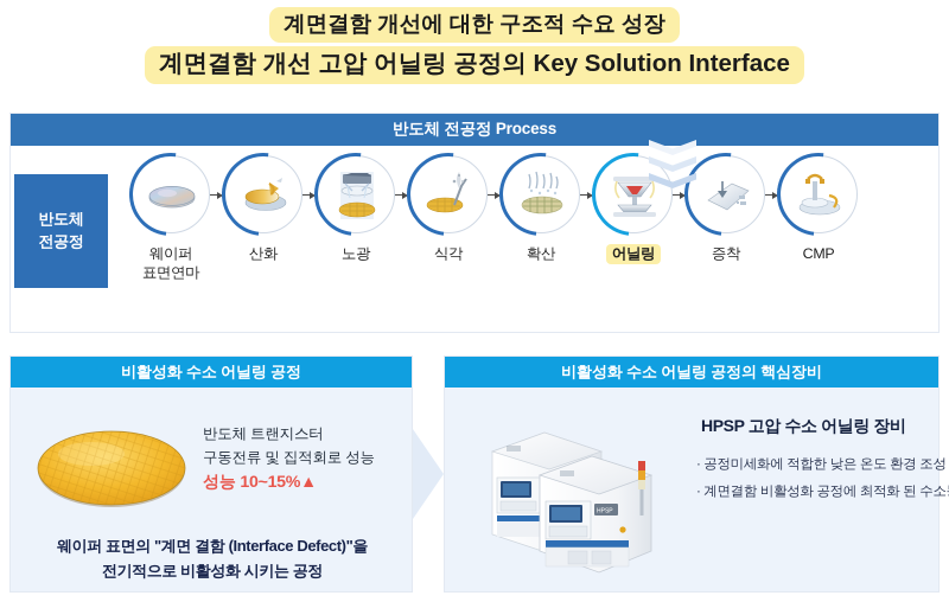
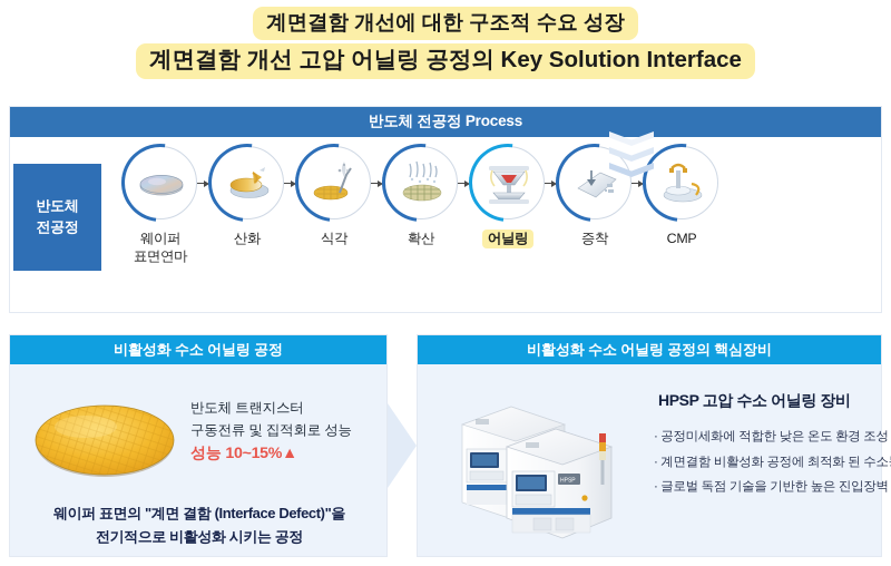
  계면결함 개선에 대한 구조적 수요 성장
  계면결함 개선 고압 어닐링 공정의 Key Solution Interface
  반도체 전공정 Process
  반도체
  전공정
  웨이퍼
  표면연마
  산화
- 노광
  식각
  확산
  어닐링
  증착
  CMP
  비활성화 수소 어닐링 공정
  반도체 트랜지스터
  구동전류 및 집적회로 성능
  성능 10~15%▲
  웨이퍼 표면의 "계면 결함 (Interface Defect)"을
  전기적으로 비활성화 시키는 공정
  비활성화 수소 어닐링 공정의 핵심장비
  HPSP 고압 수소 어닐링 장비
  · 공정미세화에 적합한 낮은 온도 환경 조성
  · 계면결함 비활성화 공정에 최적화 된 수소
+ · 글로벌 독점 기술을 기반한 높은 진입장벽
